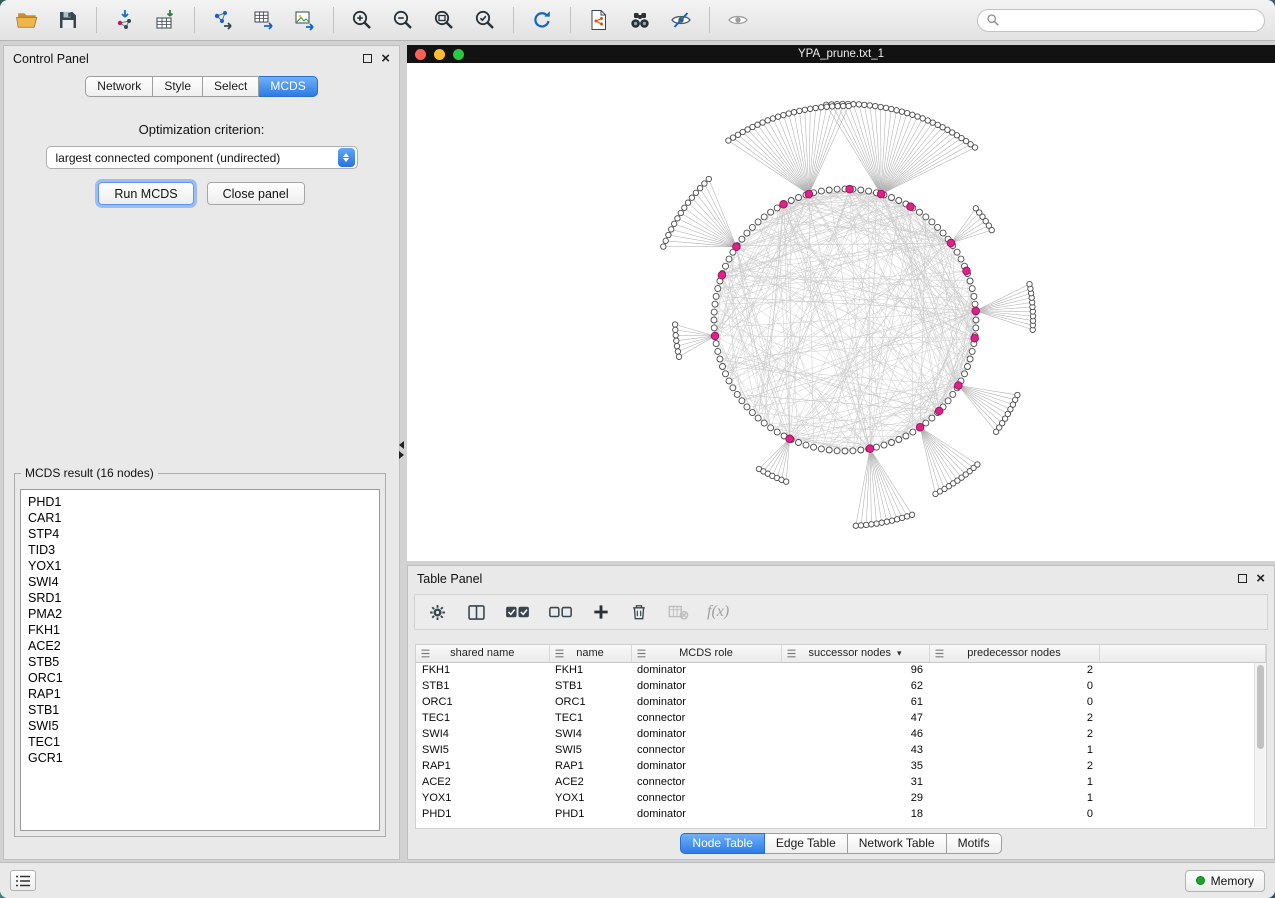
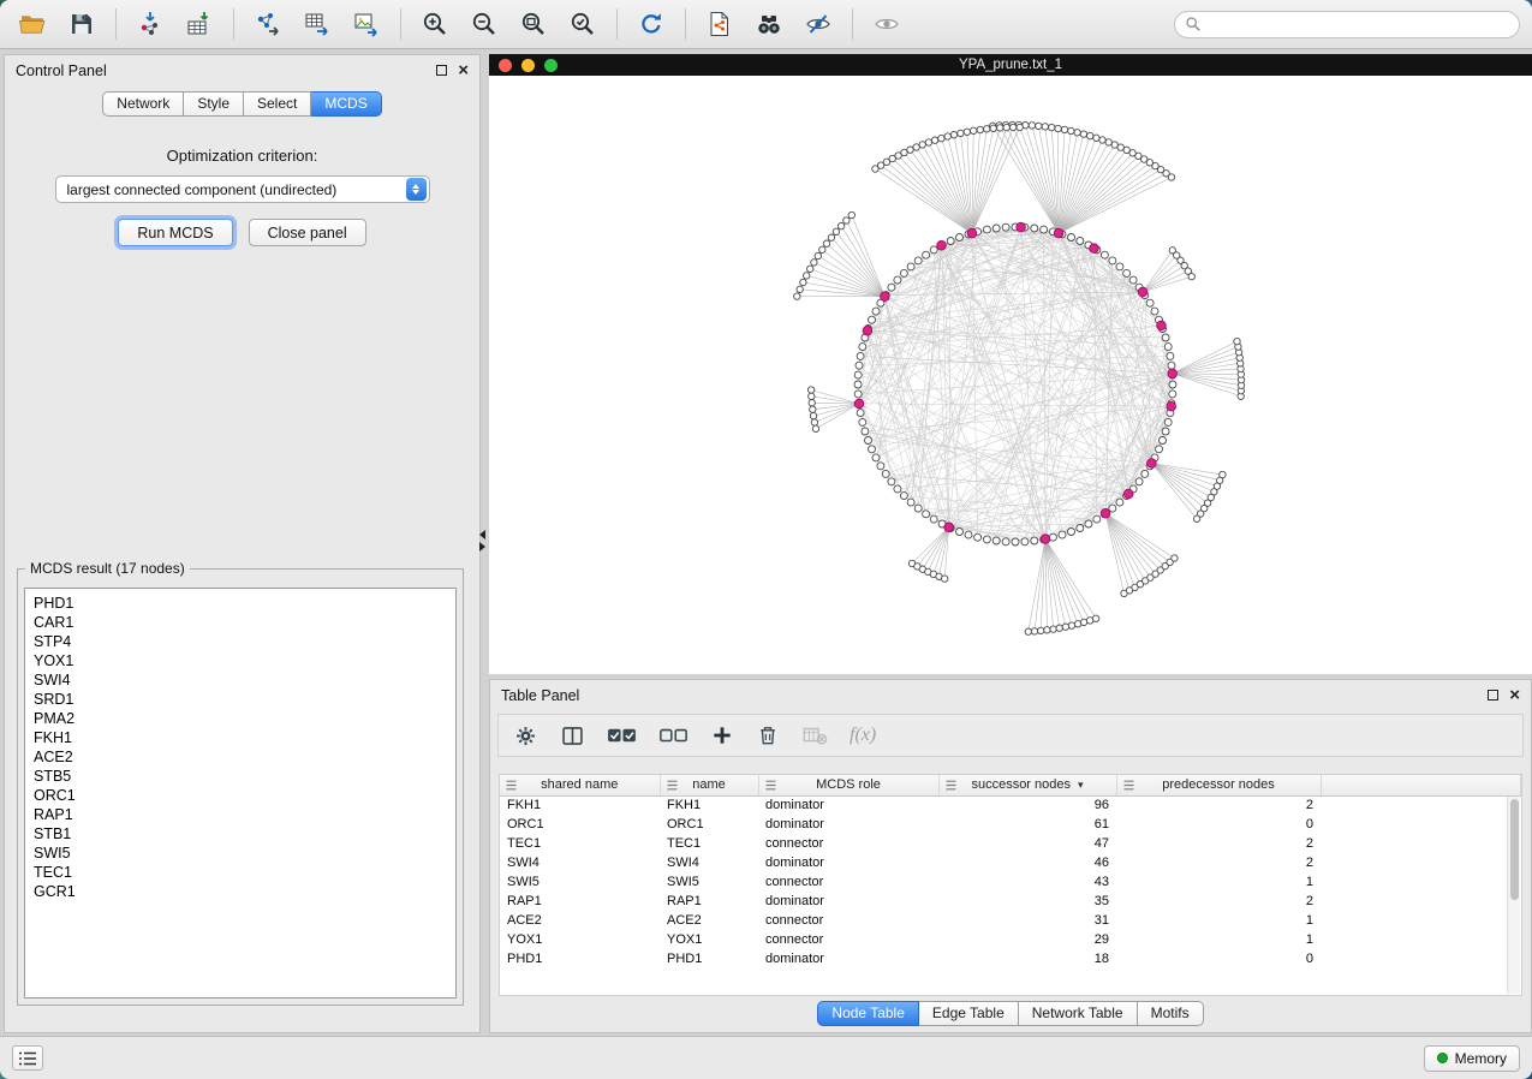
  Control Panel
  ×
  Network
  Style
  Select
  MCDS
  Optimization criterion:
  largest connected component (undirected)
  Run MCDS
  Close panel
- MCDS result (16 nodes)
+ MCDS result (17 nodes)
  PHD1
  CAR1
  STP4
- TID3
  YOX1
  SWI4
  SRD1
  PMA2
  FKH1
  ACE2
  STB5
  ORC1
  RAP1
  STB1
  SWI5
  TEC1
  GCR1
  YPA_prune.txt_1
  Table Panel
  ×
  f(x)
  shared name	name	MCDS role	successor nodes ▾	predecessor nodes
  FKH1	FKH1	dominator	96	2
- STB1	STB1	dominator	62	0
  ORC1	ORC1	dominator	61	0
  TEC1	TEC1	connector	47	2
  SWI4	SWI4	dominator	46	2
  SWI5	SWI5	connector	43	1
  RAP1	RAP1	dominator	35	2
  ACE2	ACE2	connector	31	1
  YOX1	YOX1	connector	29	1
  PHD1	PHD1	dominator	18	0
  Node Table
  Edge Table
  Network Table
  Motifs
  Memory
